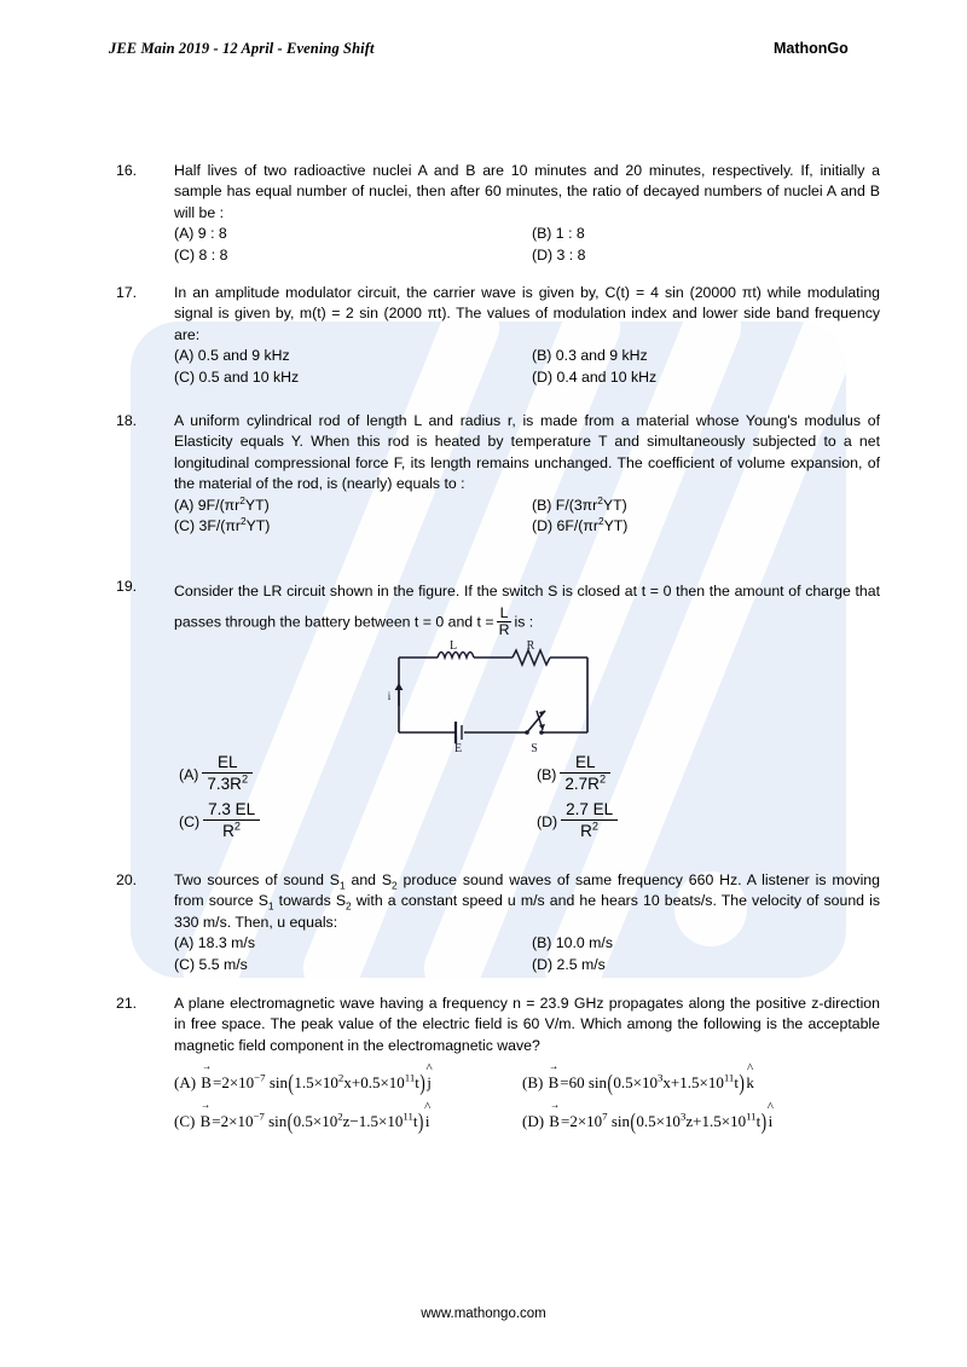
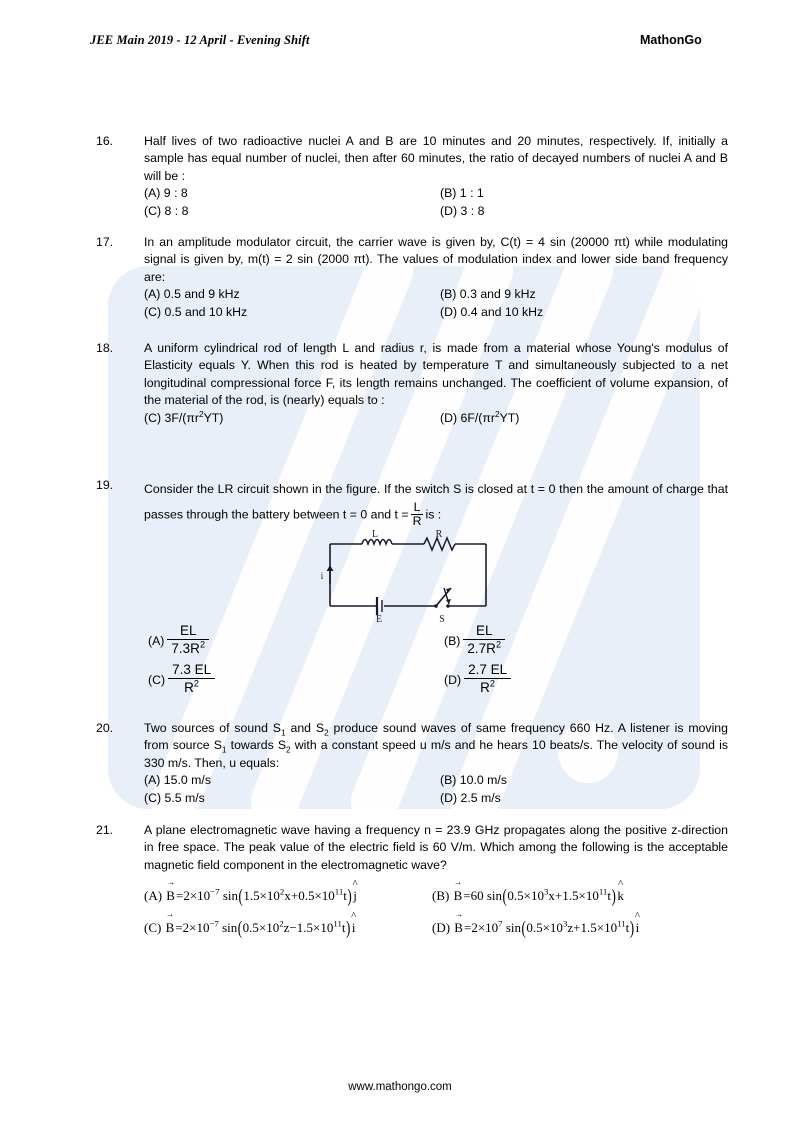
  JEE Main 2019 - 12 April - Evening Shift
  MathonGo
  16.
  Half lives of two radioactive nuclei A and B are 10 minutes and 20 minutes, respectively. If, initially a sample has equal number of nuclei, then after 60 minutes, the ratio of decayed numbers of nuclei A and B will be :
  (A) 9 : 8
- (B) 1 : 8
+ (B) 1 : 1
  (C) 8 : 8
  (D) 3 : 8
  17.
  In an amplitude modulator circuit, the carrier wave is given by, C(t) = 4 sin (20000 πt) while modulating signal is given by, m(t) = 2 sin (2000 πt). The values of modulation index and lower side band frequency are:
  (A) 0.5 and 9 kHz
  (B) 0.3 and 9 kHz
  (C) 0.5 and 10 kHz
  (D) 0.4 and 10 kHz
  18.
  A uniform cylindrical rod of length L and radius r, is made from a material whose Young's modulus of Elasticity equals Y. When this rod is heated by temperature T and simultaneously subjected to a net longitudinal compressional force F, its length remains unchanged. The coefficient of volume expansion, of the material of the rod, is (nearly) equals to :
- (A) 9F/(πr2YT)
- (B) F/(3πr2YT)
  (C) 3F/(πr2YT)
  (D) 6F/(πr2YT)
  19.
  Consider the LR circuit shown in the figure. If the switch S is closed at t = 0 then the amount of charge that passes through the battery between t = 0 and t =
  L
  R
  is :
  L
  R
  E
  S
  i
  (A)
  EL
  7.3R2
  (B)
  EL
  2.7R2
  (C)
  7.3 EL
  R2
  (D)
  2.7 EL
  R2
  20.
  Two sources of sound S1 and S2 produce sound waves of same frequency 660 Hz. A listener is moving from source S1 towards S2 with a constant speed u m/s and he hears 10 beats/s. The velocity of sound is 330 m/s. Then, u equals:
- (A) 18.3 m/s
+ (A) 15.0 m/s
  (B) 10.0 m/s
  (C) 5.5 m/s
  (D) 2.5 m/s
  21.
  A plane electromagnetic wave having a frequency n = 23.9 GHz propagates along the positive z-direction in free space. The peak value of the electric field is 60 V/m. Which among the following is the acceptable magnetic field component in the electromagnetic wave?
  (A) B=2×10−7 sin(1.5×102x+0.5×1011t)j
  (B) B=60 sin(0.5×103x+1.5×1011t)k
  (C) B=2×10−7 sin(0.5×102z−1.5×1011t)i
  (D) B=2×107 sin(0.5×103z+1.5×1011t)i
  www.mathongo.com
